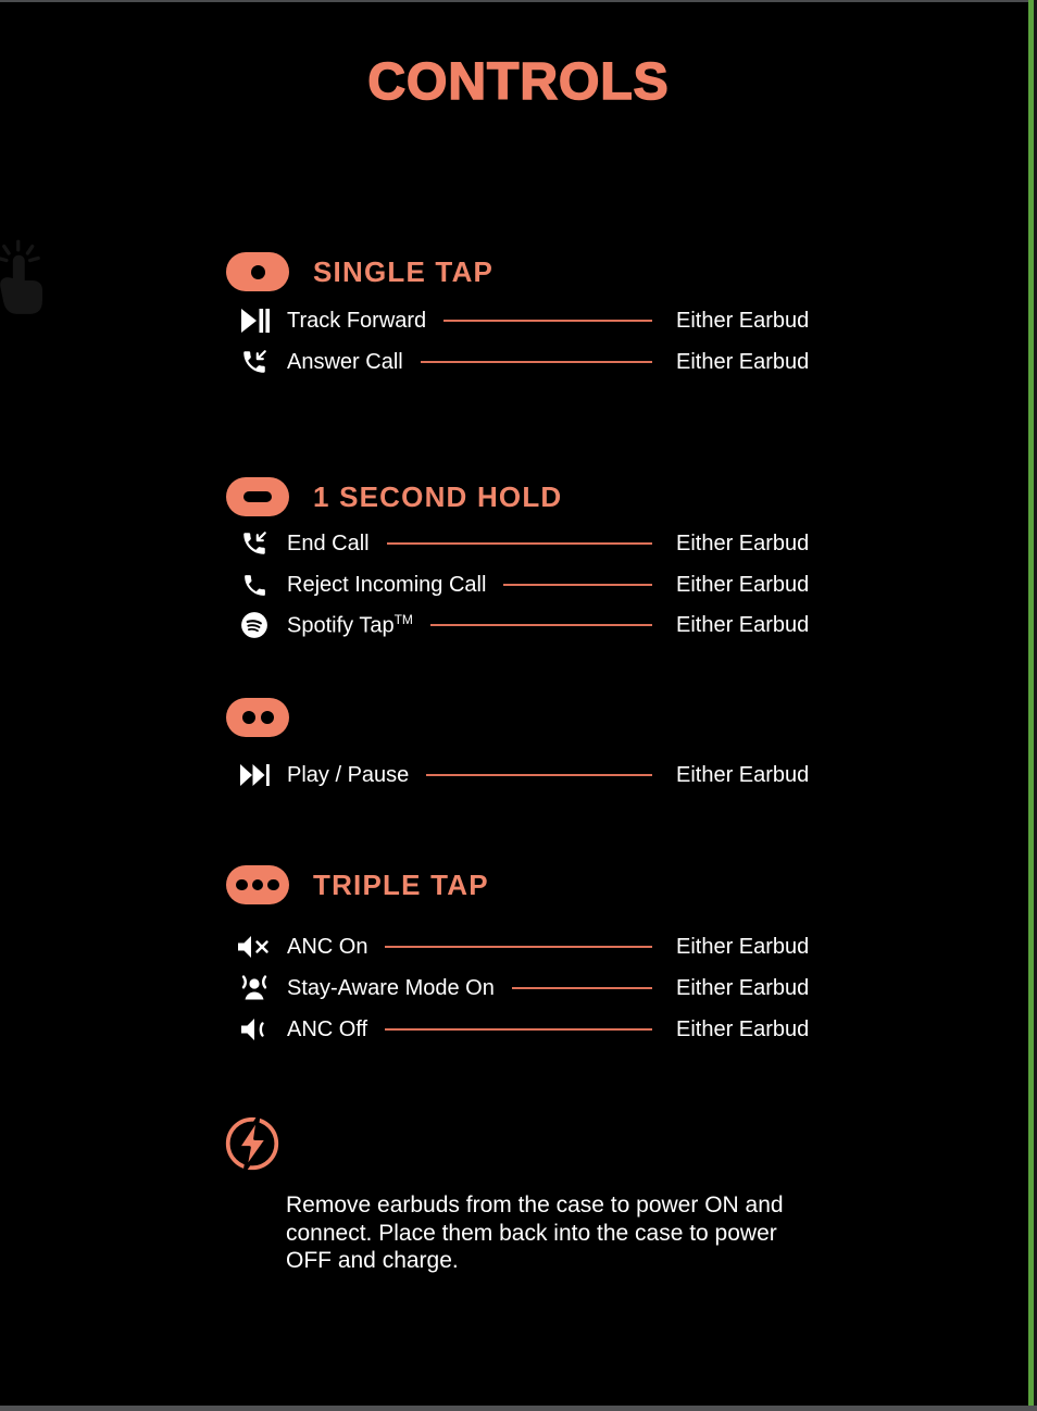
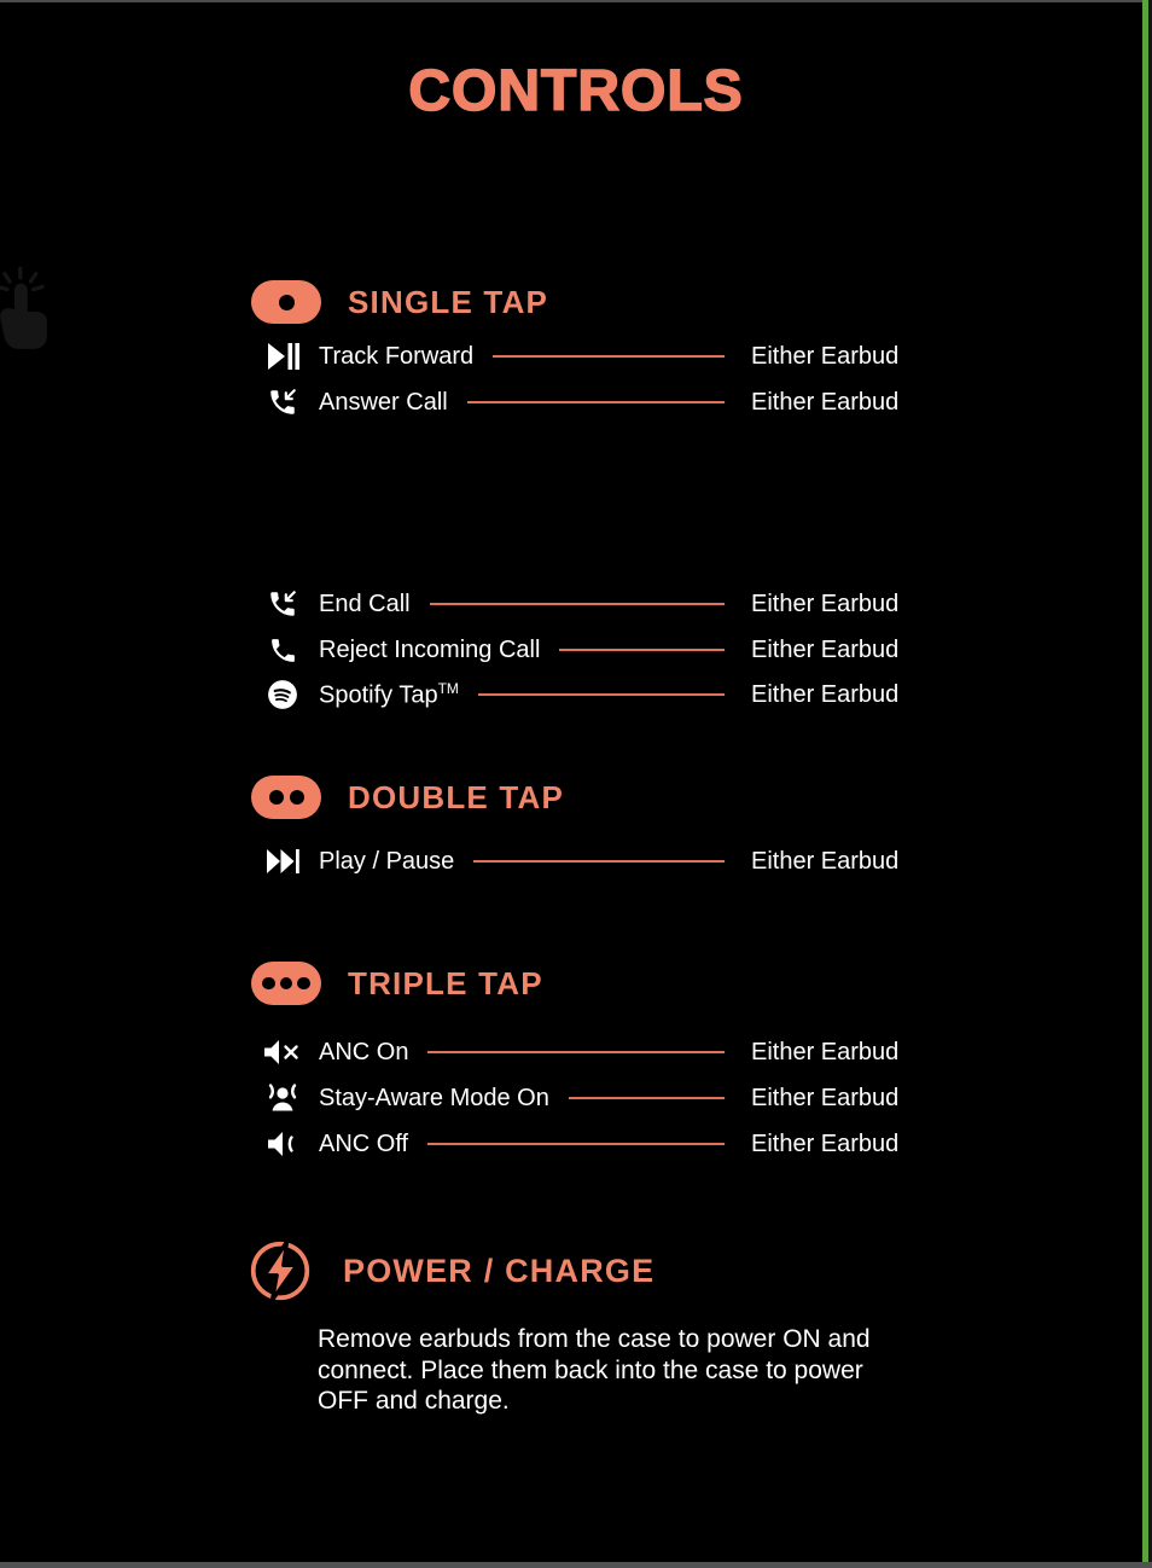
  CONTROLS
  SINGLE TAP
  Track Forward
  Either Earbud
  Answer Call
  Either Earbud
- 1 SECOND HOLD
  End Call
  Either Earbud
  Reject Incoming Call
  Either Earbud
  Spotify TapTM
  Either Earbud
+ DOUBLE TAP
  Play / Pause
  Either Earbud
  TRIPLE TAP
  ANC On
  Either Earbud
  Stay-Aware Mode On
  Either Earbud
  ANC Off
  Either Earbud
+ POWER / CHARGE
  Remove earbuds from the case to power ON and connect. Place them back into the case to power OFF and charge.
